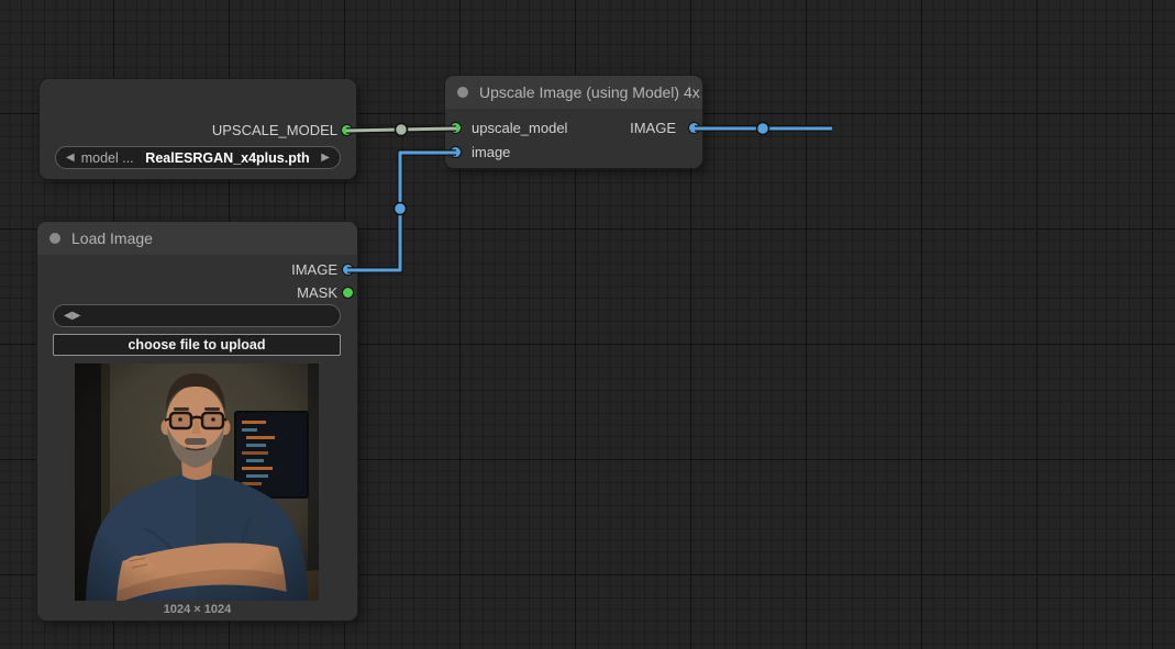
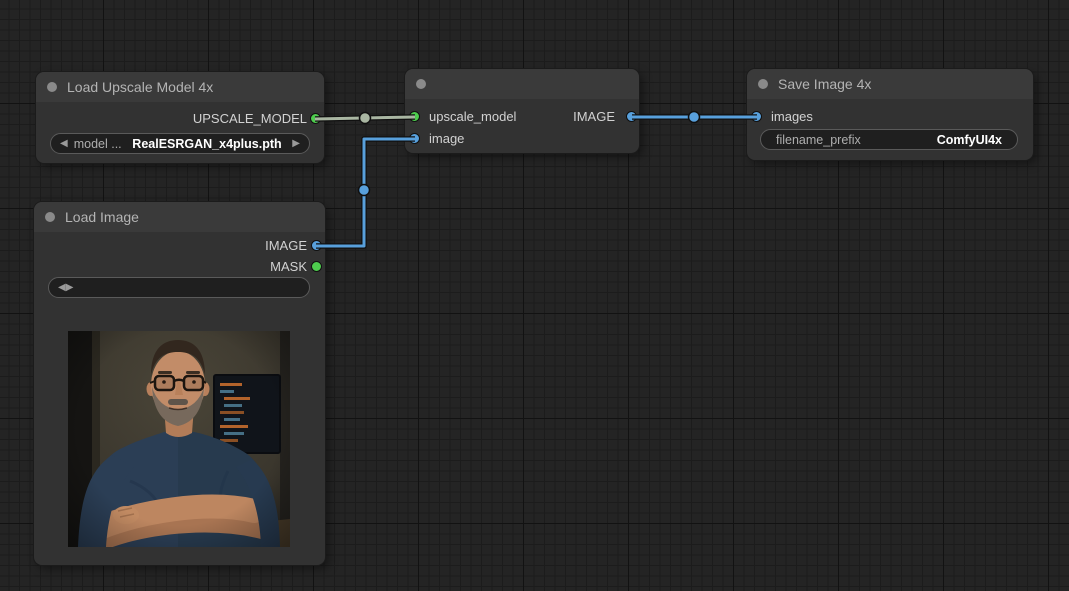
+ Load Upscale Model 4x
  UPSCALE_MODEL
  ◀
  model ...
  RealESRGAN_x4plus.pth
  ▶
- Upscale Image (using Model) 4x
  upscale_model
  IMAGE
  image
+ Save Image 4x
+ images
+ filename_prefix
+ ComfyUI4x
  Load Image
  IMAGE
  MASK
  ◀
  ▶
- choose file to upload
- 1024 × 1024
